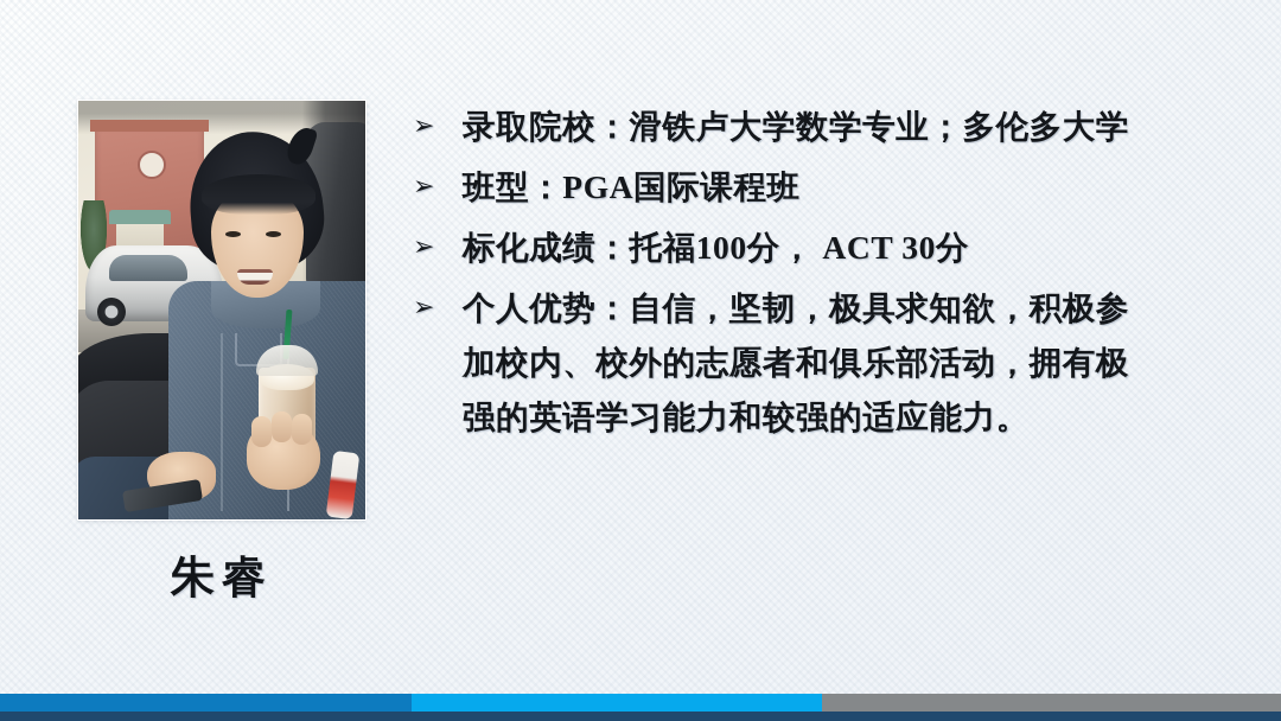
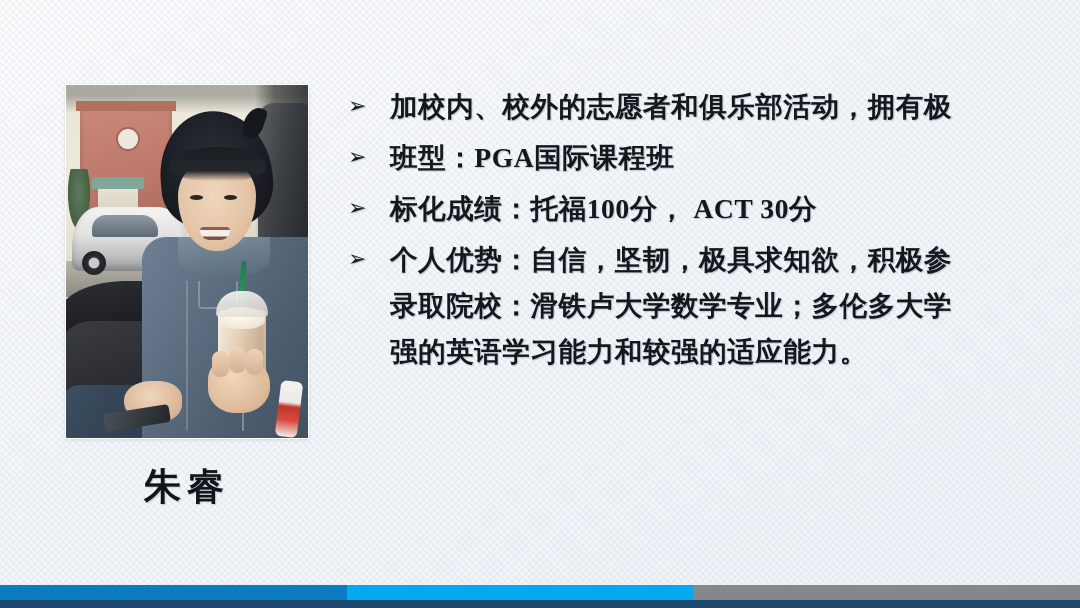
  朱睿
  ➢
- 录取院校：滑铁卢大学数学专业；多伦多大学
+ 加校内、校外的志愿者和俱乐部活动，拥有极
  ➢
  班型：PGA国际课程班
  ➢
  标化成绩：托福100分， ACT 30分
  ➢
  个人优势：自信，坚韧，极具求知欲，积极参
- 加校内、校外的志愿者和俱乐部活动，拥有极
+ 录取院校：滑铁卢大学数学专业；多伦多大学
  强的英语学习能力和较强的适应能力。
